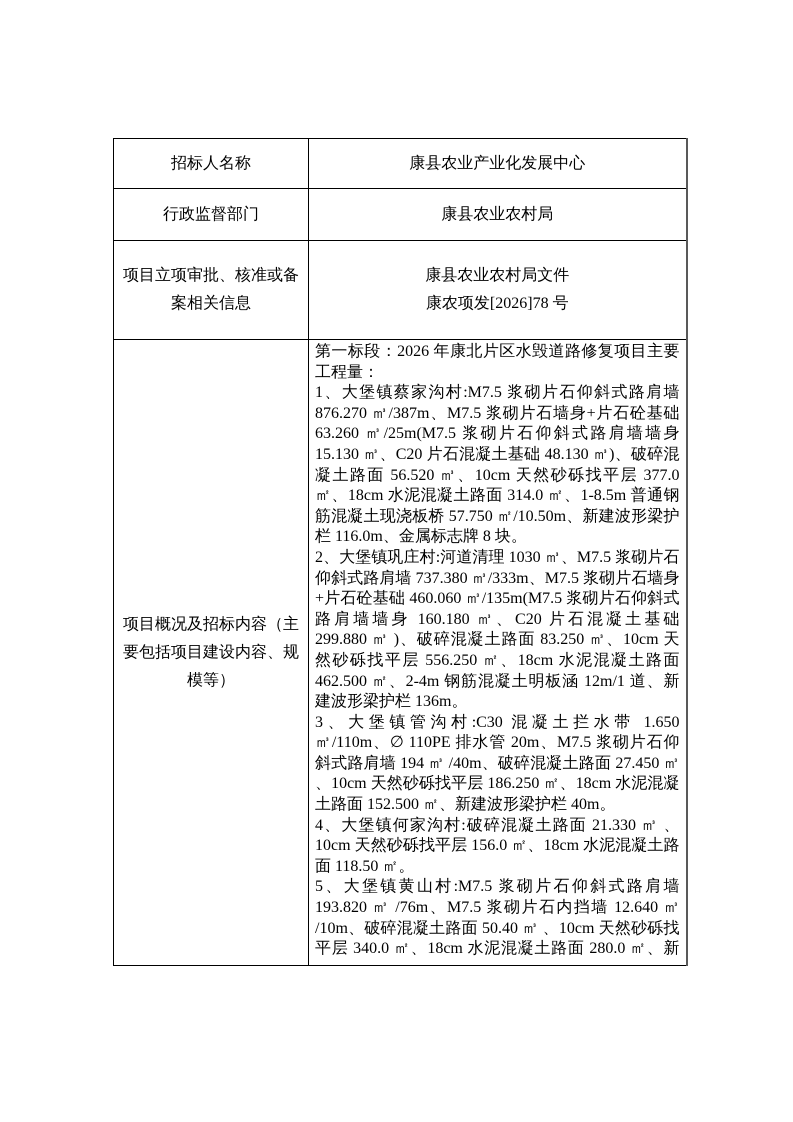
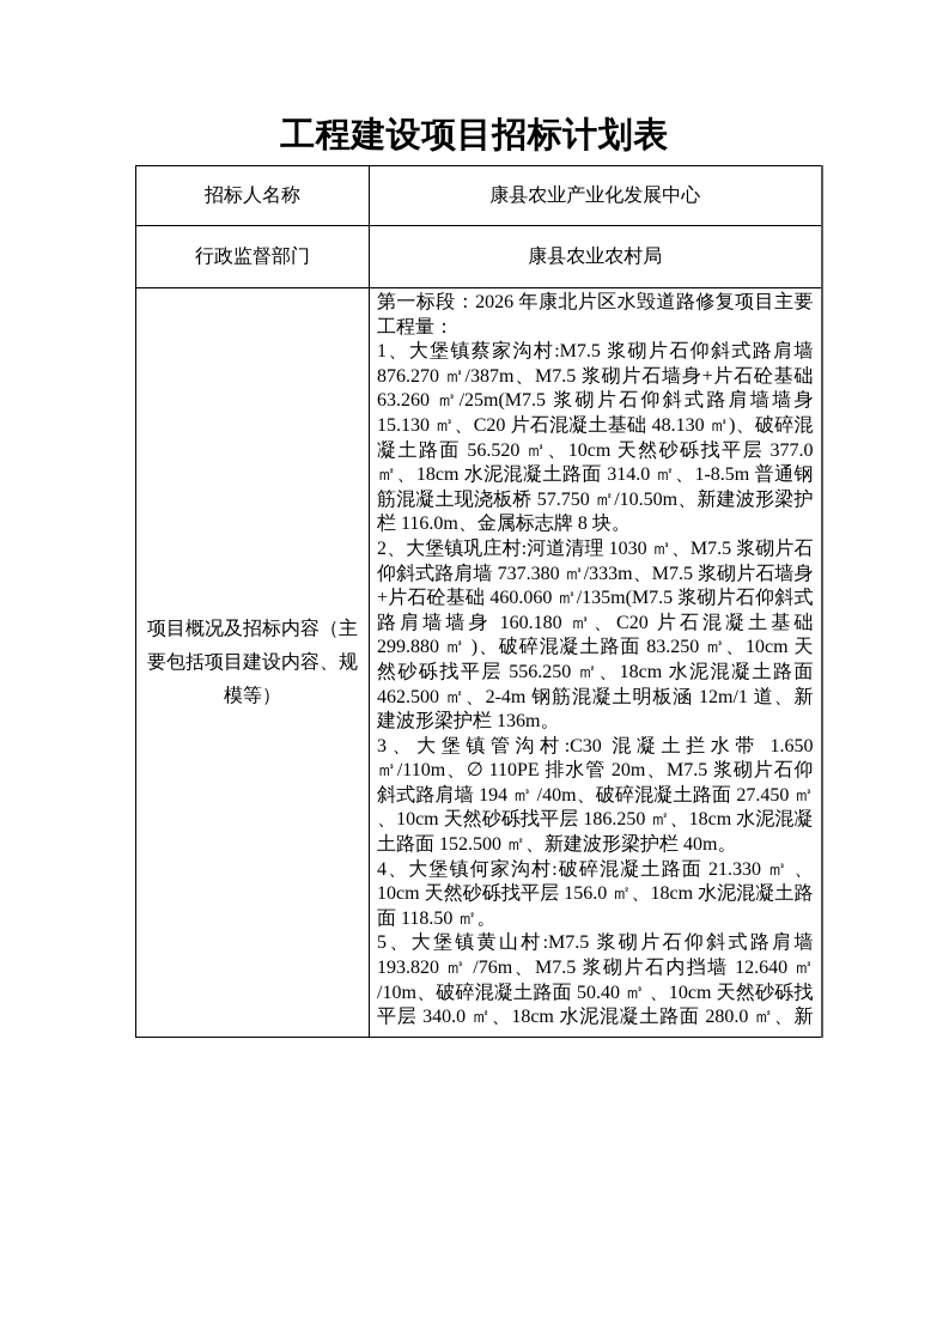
+ 工程建设项目招标计划表
  招标人名称	康县农业产业化发展中心
  行政监督部门	康县农业农村局
- 项目立项审批、核准或备案相关信息	康县农业农村局文件 康农项发[2026]78 号
  项目概况及招标内容（主要包括项目建设内容、规模等）	第一标段：2026 年康北片区水毁道路修复项目主要工程量： 1、大堡镇蔡家沟村:M7.5 浆砌片石仰斜式路肩墙 876.270 ㎥/387m、M7.5 浆砌片石墙身+片石砼基础 63.260 ㎥/25m(M7.5 浆砌片石仰斜式路肩墙墙身 15.130 ㎥、C20 片石混凝土基础 48.130 ㎥)、破碎混凝土路面 56.520 ㎥、10cm 天然砂砾找平层 377.0 ㎡、18cm 水泥混凝土路面 314.0 ㎡、1-8.5m 普通钢筋混凝土现浇板桥 57.750 ㎡/10.50m、新建波形梁护栏 116.0m、金属标志牌 8 块。 2、大堡镇巩庄村:河道清理 1030 ㎥、M7.5 浆砌片石仰斜式路肩墙 737.380 ㎥/333m、M7.5 浆砌片石墙身+片石砼基础 460.060 ㎥/135m(M7.5 浆砌片石仰斜式路肩墙墙身 160.180 ㎥、C20 片石混凝土基础 299.880 ㎥ )、破碎混凝土路面 83.250 ㎥、10cm 天然砂砾找平层 556.250 ㎡、18cm 水泥混凝土路面 462.500 ㎡、2-4m 钢筋混凝土明板涵 12m/1 道、新建波形梁护栏 136m。 3、大堡镇管沟村:C30 混凝土拦水带 1.650 ㎥/110m、∅ 110PE 排水管 20m、M7.5 浆砌片石仰斜式路肩墙 194 ㎥ /40m、破碎混凝土路面 27.450 ㎥ 、10cm 天然砂砾找平层 186.250 ㎡、18cm 水泥混凝土路面 152.500 ㎡、新建波形梁护栏 40m。 4、大堡镇何家沟村:破碎混凝土路面 21.330 ㎥ 、10cm 天然砂砾找平层 156.0 ㎡、18cm 水泥混凝土路面 118.50 ㎡。 5、大堡镇黄山村:M7.5 浆砌片石仰斜式路肩墙 193.820 ㎥ /76m、M7.5 浆砌片石内挡墙 12.640 ㎥ /10m、破碎混凝土路面 50.40 ㎥ 、10cm 天然砂砾找平层 340.0 ㎡、18cm 水泥混凝土路面 280.0 ㎡、新
